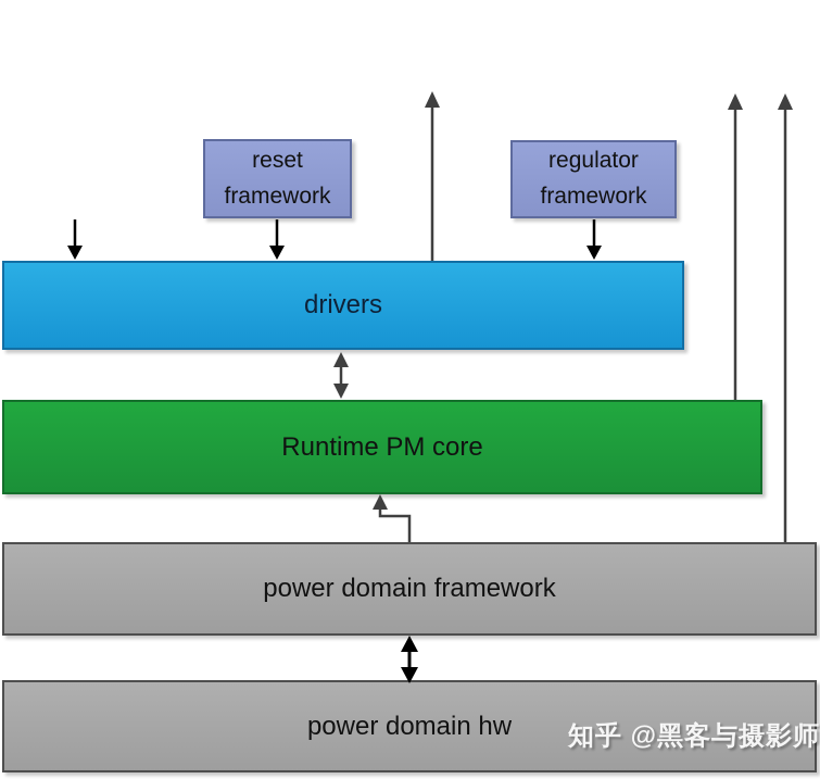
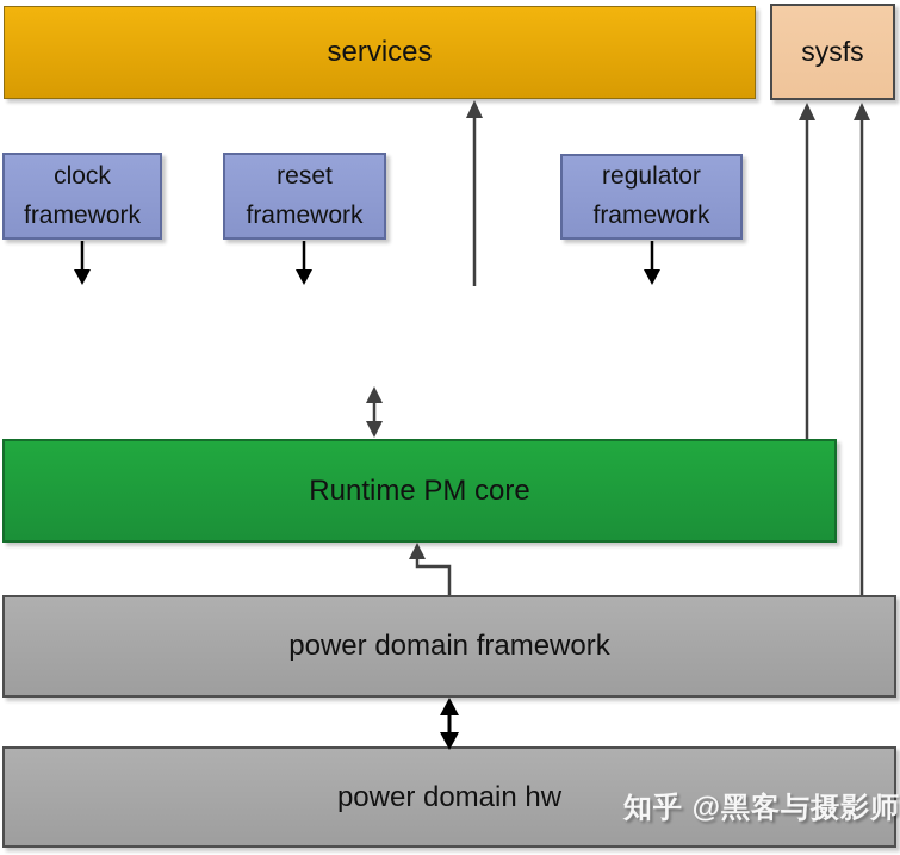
+ services
+ sysfs
+ clock framework
  reset framework
  regulator framework
- drivers
  Runtime PM core
  power domain framework
  power domain hw
  知乎 @黑客与摄影师
